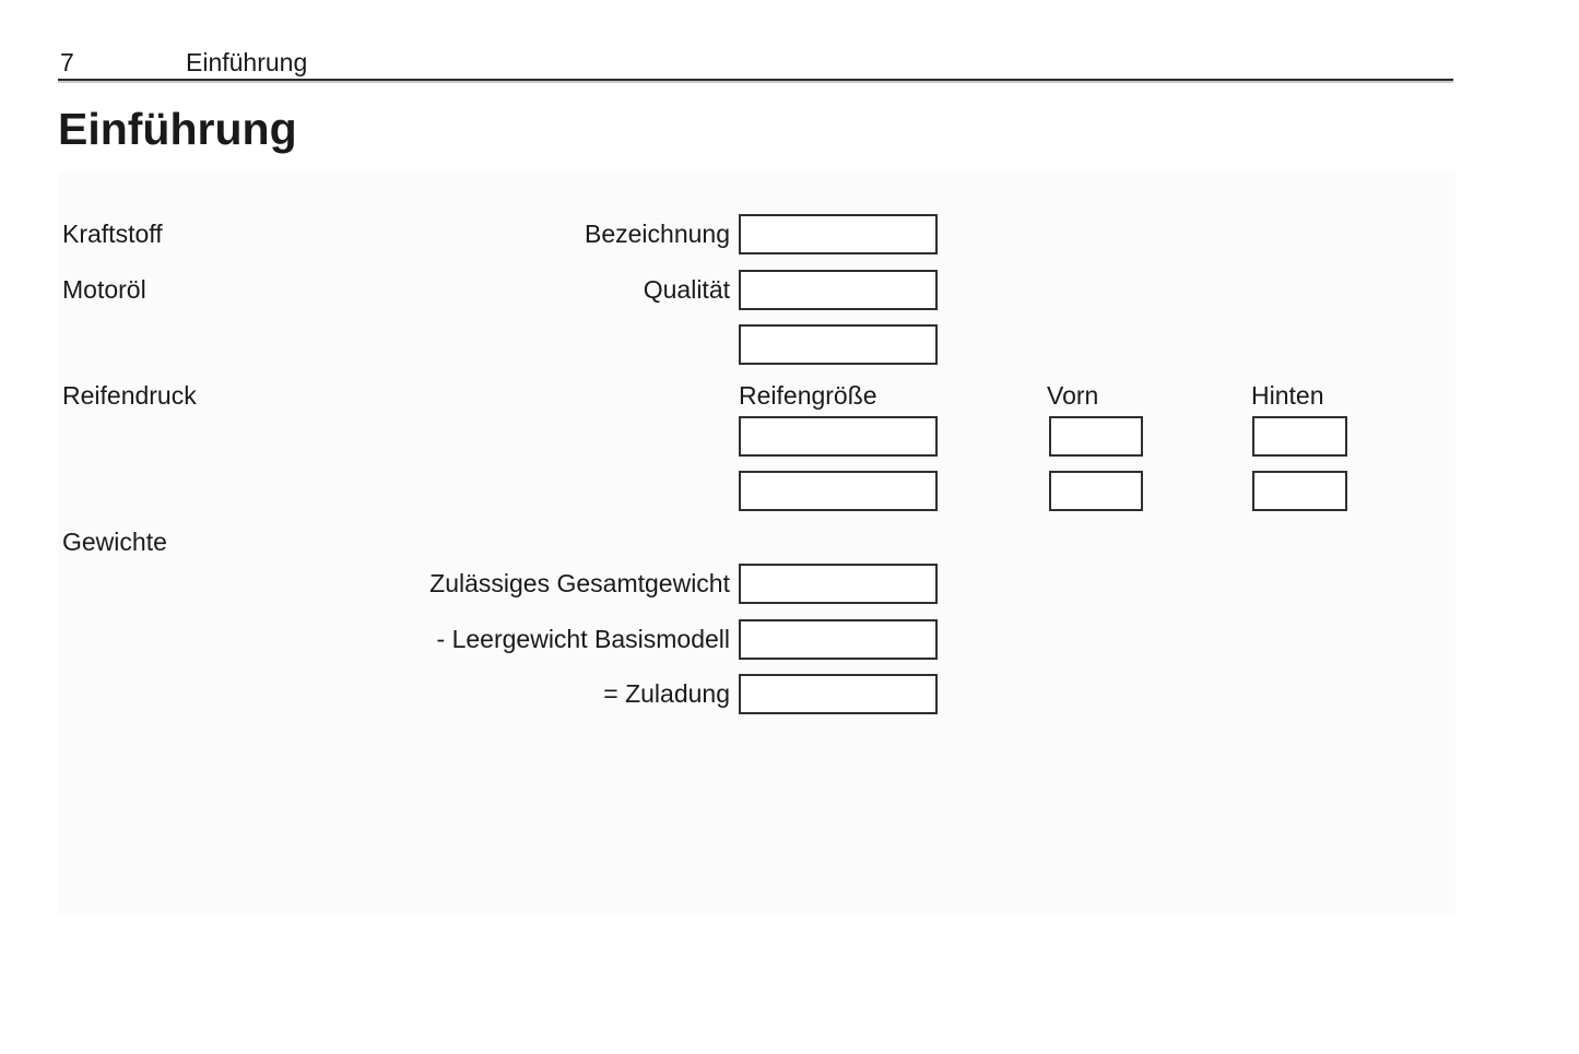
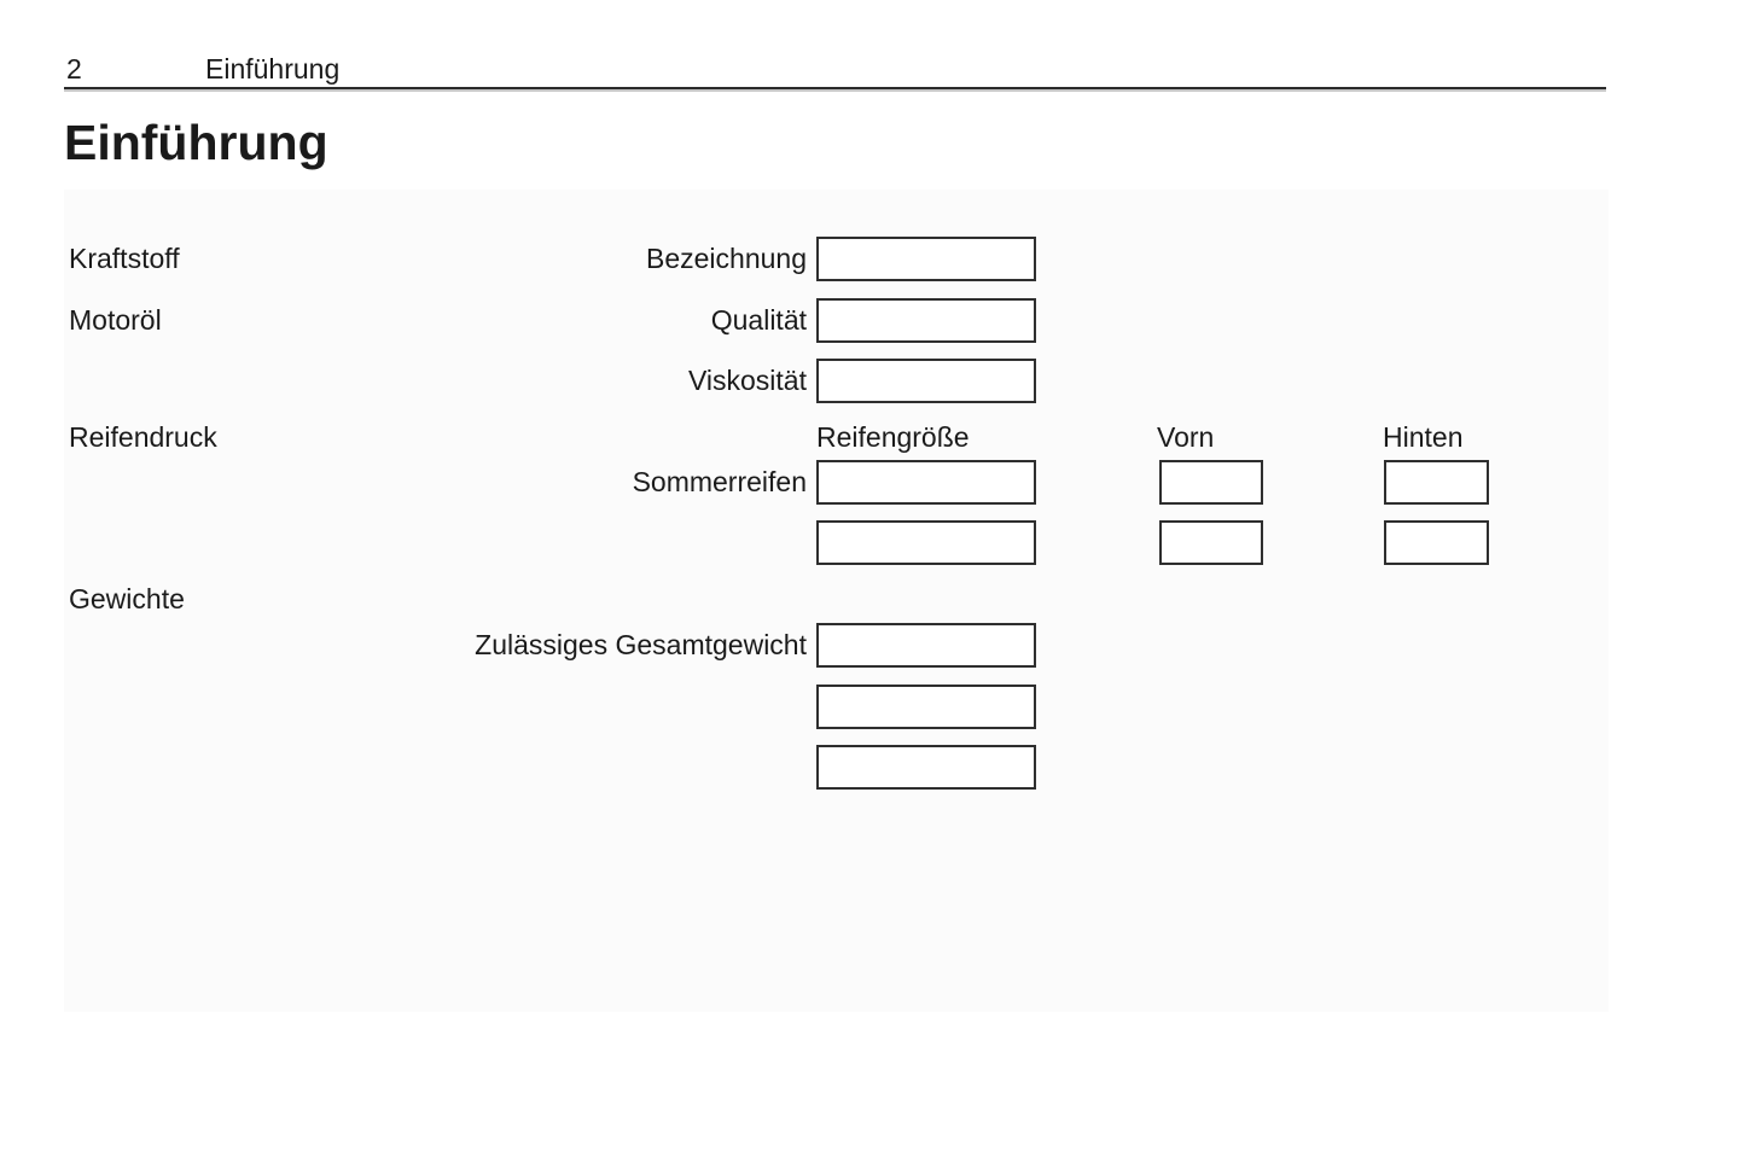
- 7
+ 2
  Einführung
  Einführung
  Kraftstoff
  Motoröl
  Reifendruck
  Gewichte
  Reifengröße
  Vorn
  Hinten
  Bezeichnung
  Qualität
+ Viskosität
+ Sommerreifen
  Zulässiges Gesamtgewicht
- - Leergewicht Basismodell
- = Zuladung
